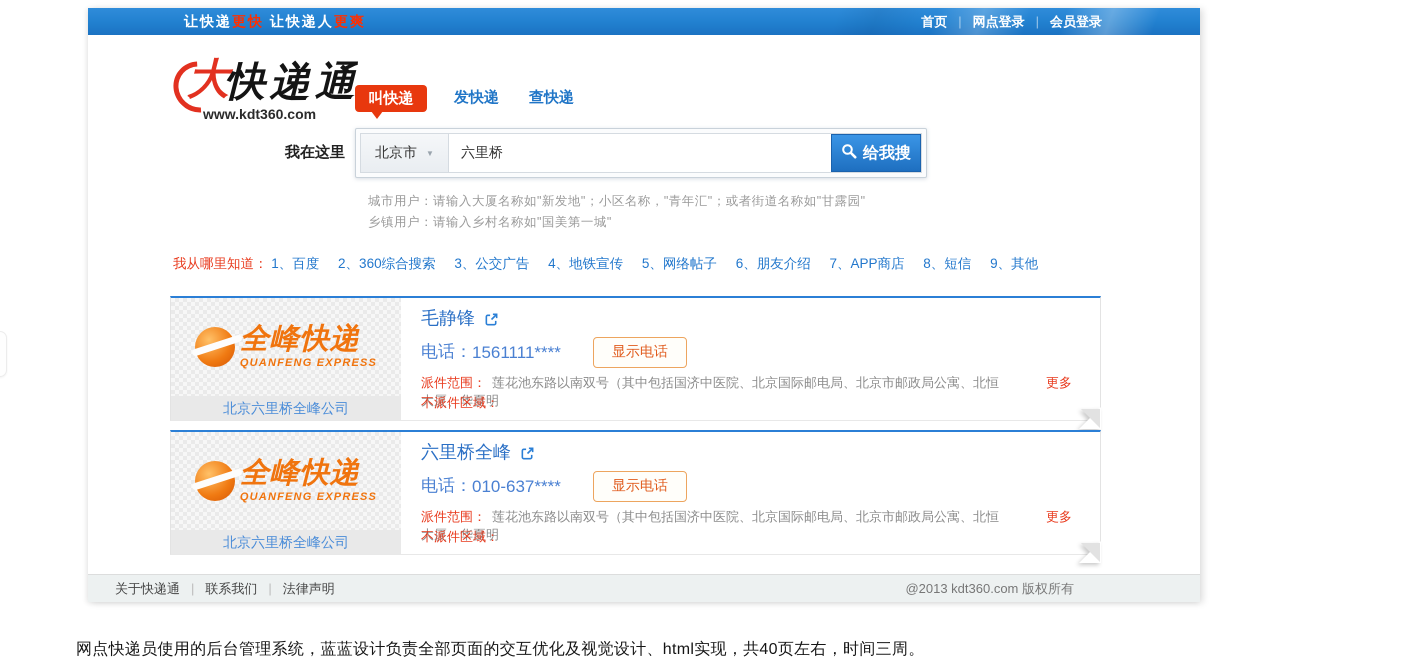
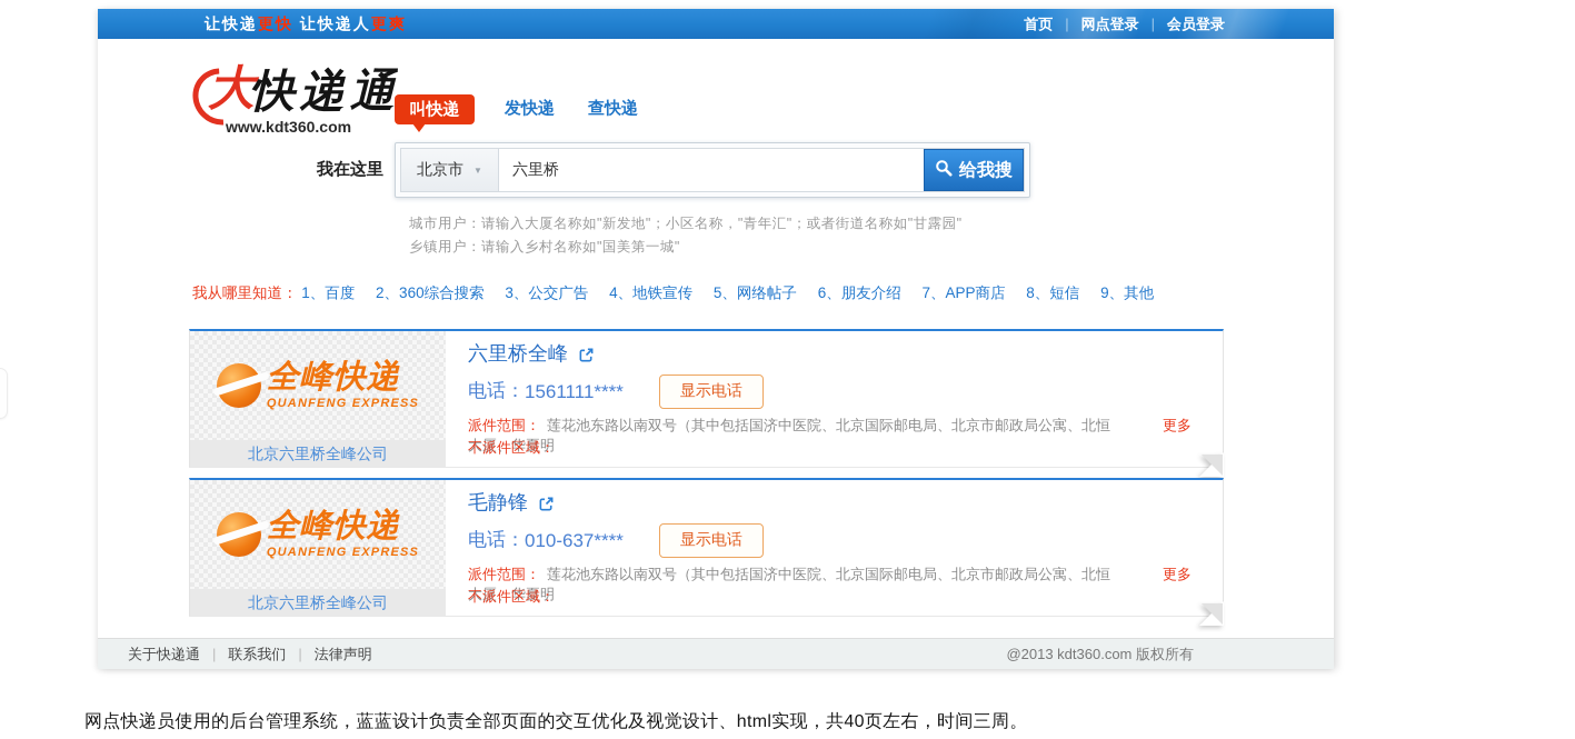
  让快递更快 让快递人更爽
  首页 | 网点登录 | 会员登录
  大
  快递通
  www.kdt360.com
  叫快递
  发快递
  查快递
  我在这里
  北京市
  ▼
  六里桥
  给我搜
  城市用户：请输入大厦名称如"新发地"；小区名称，"青年汇"；或者街道名称如"甘露园"
  乡镇用户：请输入乡村名称如"国美第一城"
  我从哪里知道： 1、百度 2、360综合搜索 3、公交广告 4、地铁宣传 5、网络帖子 6、朋友介绍 7、APP商店 8、短信 9、其他
  全峰快递
  QUANFENG EXPRESS
  北京六里桥全峰公司
- 毛静锋
+ 六里桥全峰
  电话：
  1561111****
  显示电话
  派件范围： 莲花池东路以南双号（其中包括国济中医院、北京国际邮电局、北京市邮政局公寓、北恒大厦、华夏明
  更多
  不派件区域：
  全峰快递
  QUANFENG EXPRESS
  北京六里桥全峰公司
- 六里桥全峰
+ 毛静锋
  电话：
  010-637****
  显示电话
  派件范围： 莲花池东路以南双号（其中包括国济中医院、北京国际邮电局、北京市邮政局公寓、北恒大厦、华夏明
  更多
  不派件区域：
  关于快递通 | 联系我们 | 法律声明
  @2013 kdt360.com 版权所有
  网点快递员使用的后台管理系统，蓝蓝设计负责全部页面的交互优化及视觉设计、html实现，共40页左右，时间三周。
